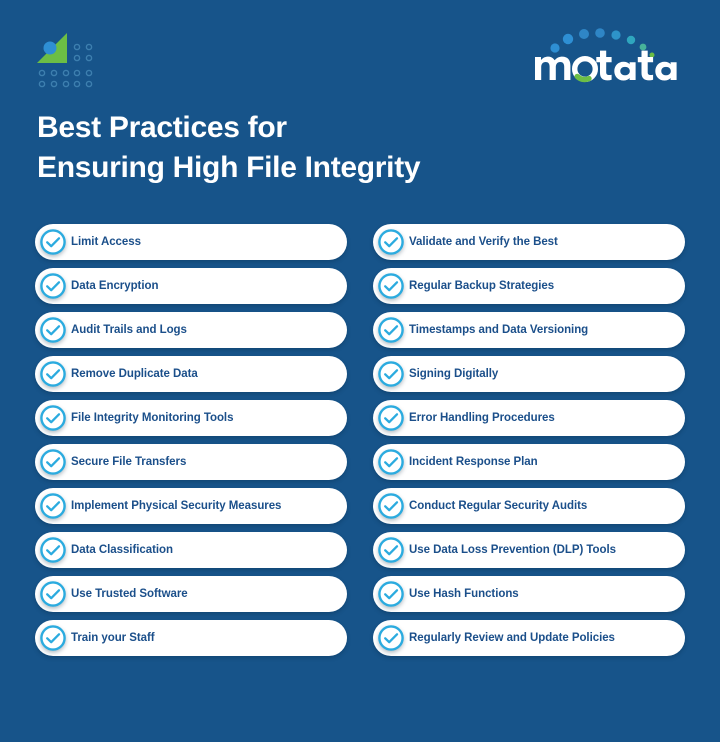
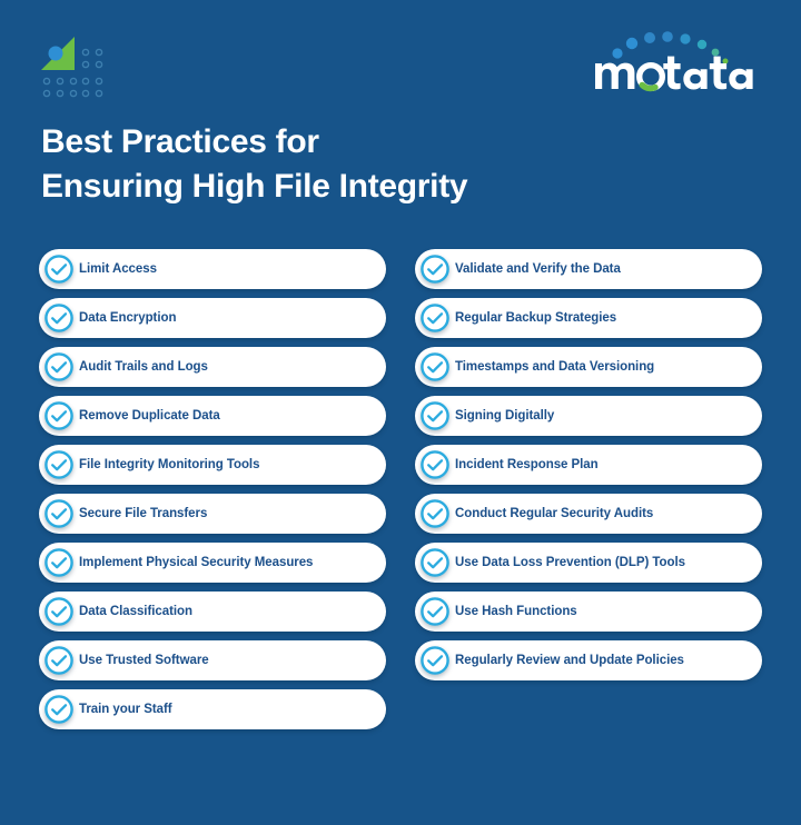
  Best Practices for
  Ensuring High File Integrity
  Limit Access
  Data Encryption
  Audit Trails and Logs
  Remove Duplicate Data
  File Integrity Monitoring Tools
  Secure File Transfers
  Implement Physical Security Measures
  Data Classification
  Use Trusted Software
  Train your Staff
- Validate and Verify the Best
+ Validate and Verify the Data
  Regular Backup Strategies
  Timestamps and Data Versioning
  Signing Digitally
- Error Handling Procedures
  Incident Response Plan
  Conduct Regular Security Audits
  Use Data Loss Prevention (DLP) Tools
  Use Hash Functions
  Regularly Review and Update Policies
